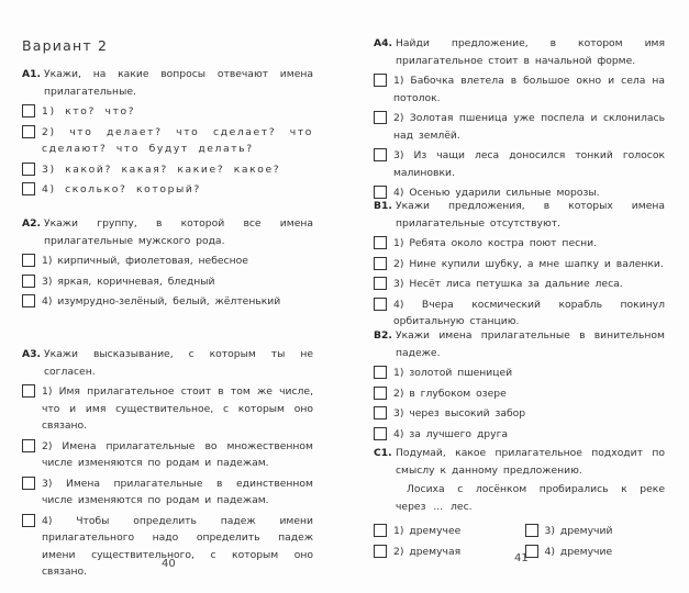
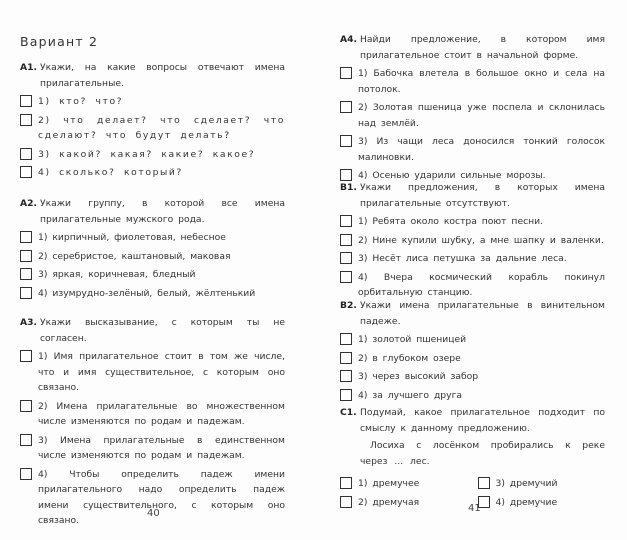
  Вариант 2
  A1.
  Укажи, на какие вопросы отвечают имена прилагательные.
  1) кто? что?
  2) что делает? что сделает? что сделают? что будут делать?
  3) какой? какая? какие? какое?
  4) сколько? который?
  A2.
  Укажи группу, в которой все имена прилагательные мужского рода.
  1) кирпичный, фиолетовая, небесное
+ 2) серебристое, каштановый, маковая
  3) яркая, коричневая, бледный
  4) изумрудно-зелёный, белый, жёлтенький
  A3.
  Укажи высказывание, с которым ты не согласен.
  1) Имя прилагательное стоит в том же числе, что и имя существительное, с которым оно связано.
  2) Имена прилагательные во множественном числе изменяются по родам и падежам.
  3) Имена прилагательные в единственном числе изменяются по родам и падежам.
  4) Чтобы определить падеж имени прилагательного надо определить падеж имени существительного, с которым оно связано.
  40
  A4.
  Найди предложение, в котором имя прилагательное стоит в начальной форме.
  1) Бабочка влетела в большое окно и села на потолок.
  2) Золотая пшеница уже поспела и склонилась над землёй.
  3) Из чащи леса доносился тонкий голосок малиновки.
  4) Осенью ударили сильные морозы.
  B1.
  Укажи предложения, в которых имена прилагательные отсутствуют.
  1) Ребята около костра поют песни.
  2) Нине купили шубку, а мне шапку и валенки.
  3) Несёт лиса петушка за дальние леса.
  4) Вчера космический корабль покинул орбитальную станцию.
  B2.
  Укажи имена прилагательные в винительном падеже.
  1) золотой пшеницей
  2) в глубоком озере
  3) через высокий забор
  4) за лучшего друга
  C1.
  Подумай, какое прилагательное подходит по смыслу к данному предложению.
  Лосиха с лосёнком пробирались к реке через ... лес.
  1) дремучее
  3) дремучий
  2) дремучая
  4) дремучие
  41
